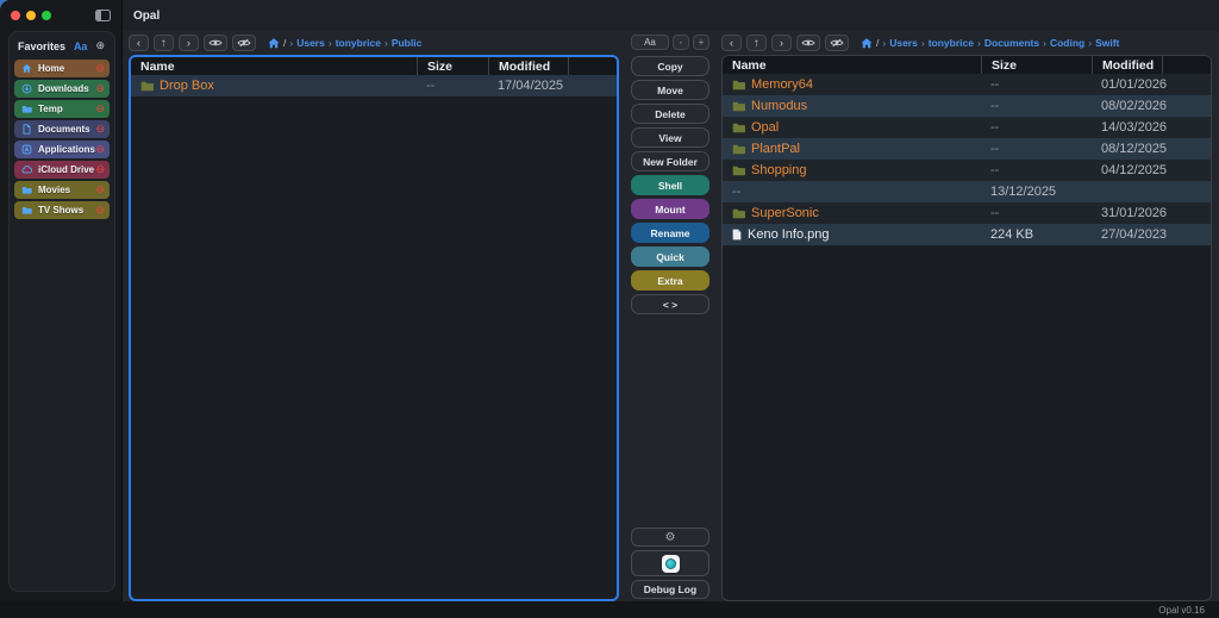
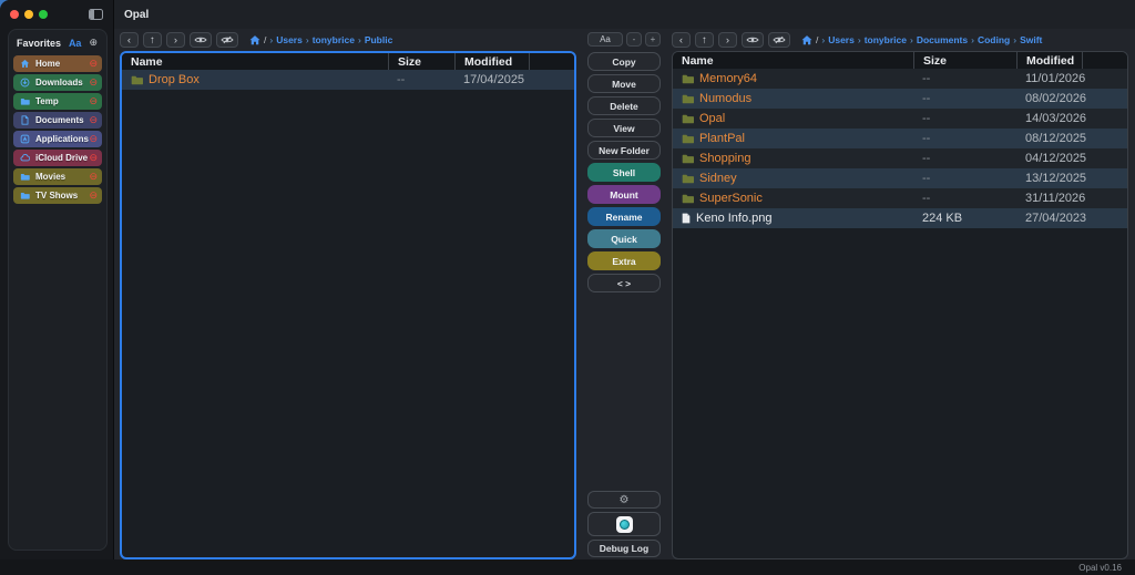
  Opal
  Favorites
  Aa
  ⊕
  Home
  ⊖
  Downloads
  ⊖
  Temp
  ⊖
  Documents
  ⊖
  Applications
  ⊖
  iCloud Drive
  ⊖
  Movies
  ⊖
  TV Shows
  ⊖
  ‹
  ↑
  ›
  /
  ›
  Users
  ›
  tonybrice
  ›
  Public
  Name
  Size
  Modified
  Drop Box
  --
  17/04/2025
  Aa
  -
  +
  Copy
  Move
  Delete
  View
  New Folder
  Shell
  Mount
  Rename
  Quick
  Extra
  < >
  ⚙
  Debug Log
  ‹
  ↑
  ›
  /
  ›
  Users
  ›
  tonybrice
  ›
  Documents
  ›
  Coding
  ›
  Swift
  Name
  Size
  Modified
  Memory64
  --
- 01/01/2026
+ 11/01/2026
  Numodus
  --
  08/02/2026
  Opal
  --
  14/03/2026
  PlantPal
  --
  08/12/2025
  Shopping
  --
  04/12/2025
+ Sidney
  --
  13/12/2025
  SuperSonic
  --
- 31/01/2026
+ 31/11/2026
  Keno Info.png
  224 KB
  27/04/2023
  Opal v0.16
